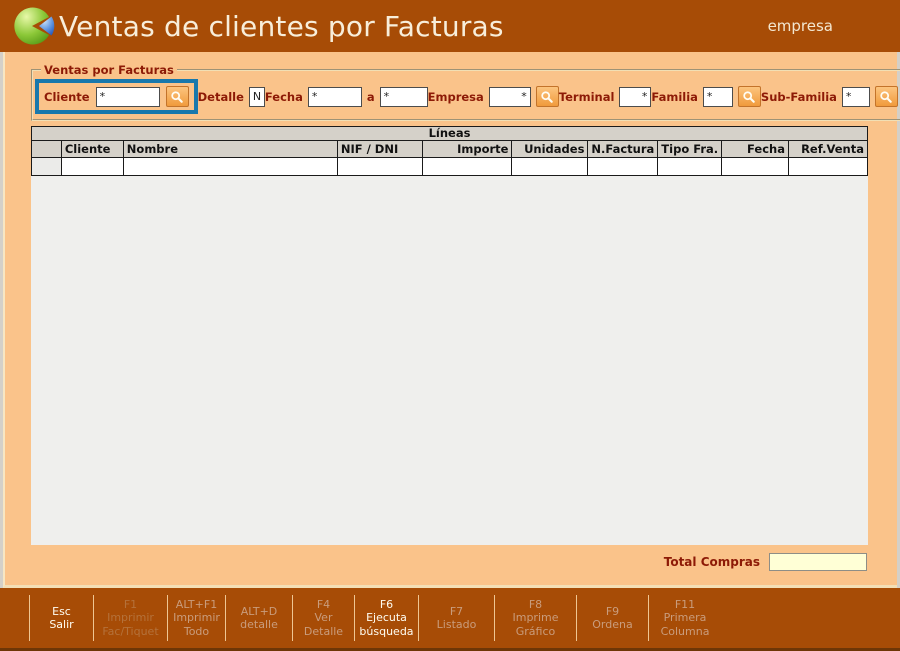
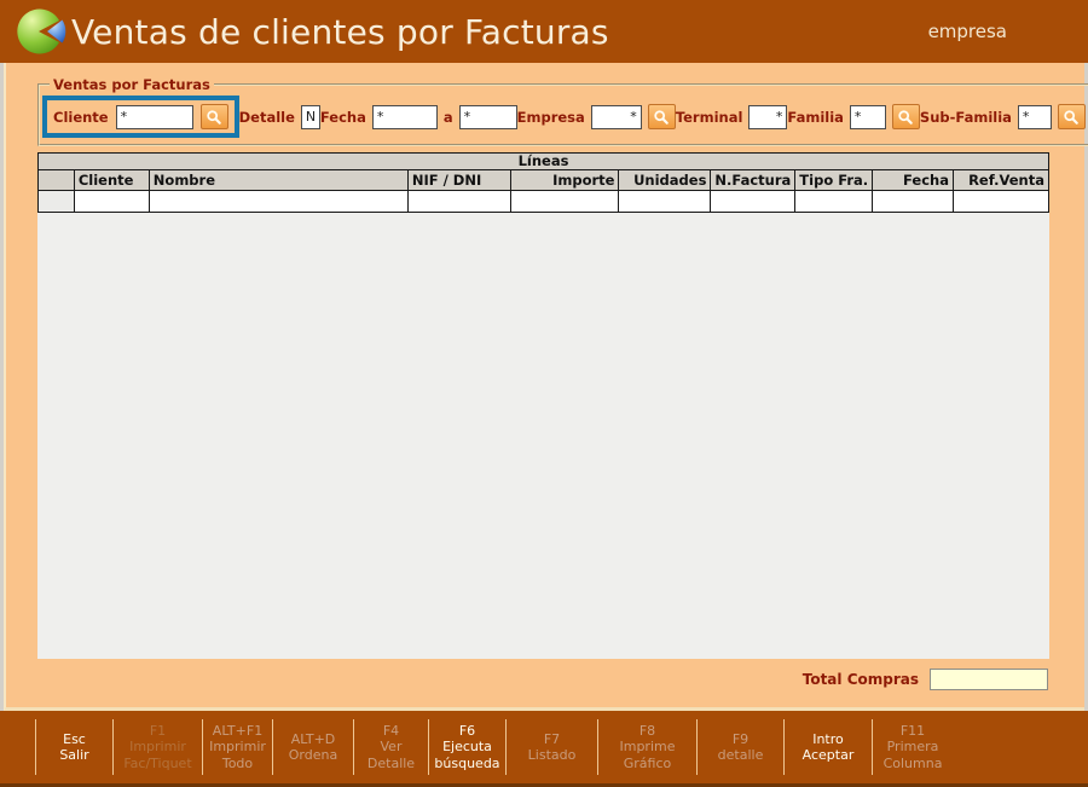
  Ventas de clientes por Facturas
  empresa
  Ventas por Facturas
  Cliente
  *
  Detalle
  N
  Fecha
  *
  a
  *
  Empresa
  *
  Terminal
  *
  Familia
  *
  Sub-Familia
  *
  Líneas
  	Cliente	Nombre	NIF / DNI	Importe	Unidades	N.Factura	Tipo Fra.	Fecha	Ref.Venta
  Total Compras
  Esc
  Salir
  F1
  Imprimir Fac/Tiquet
  ALT+F1
  Imprimir Todo
  ALT+D
- detalle
+ Ordena
  F4
  Ver Detalle
  F6
  Ejecuta búsqueda
  F7
  Listado
  F8
  Imprime Gráfico
  F9
- Ordena
+ detalle
+ Intro
+ Aceptar
  F11
  Primera Columna
